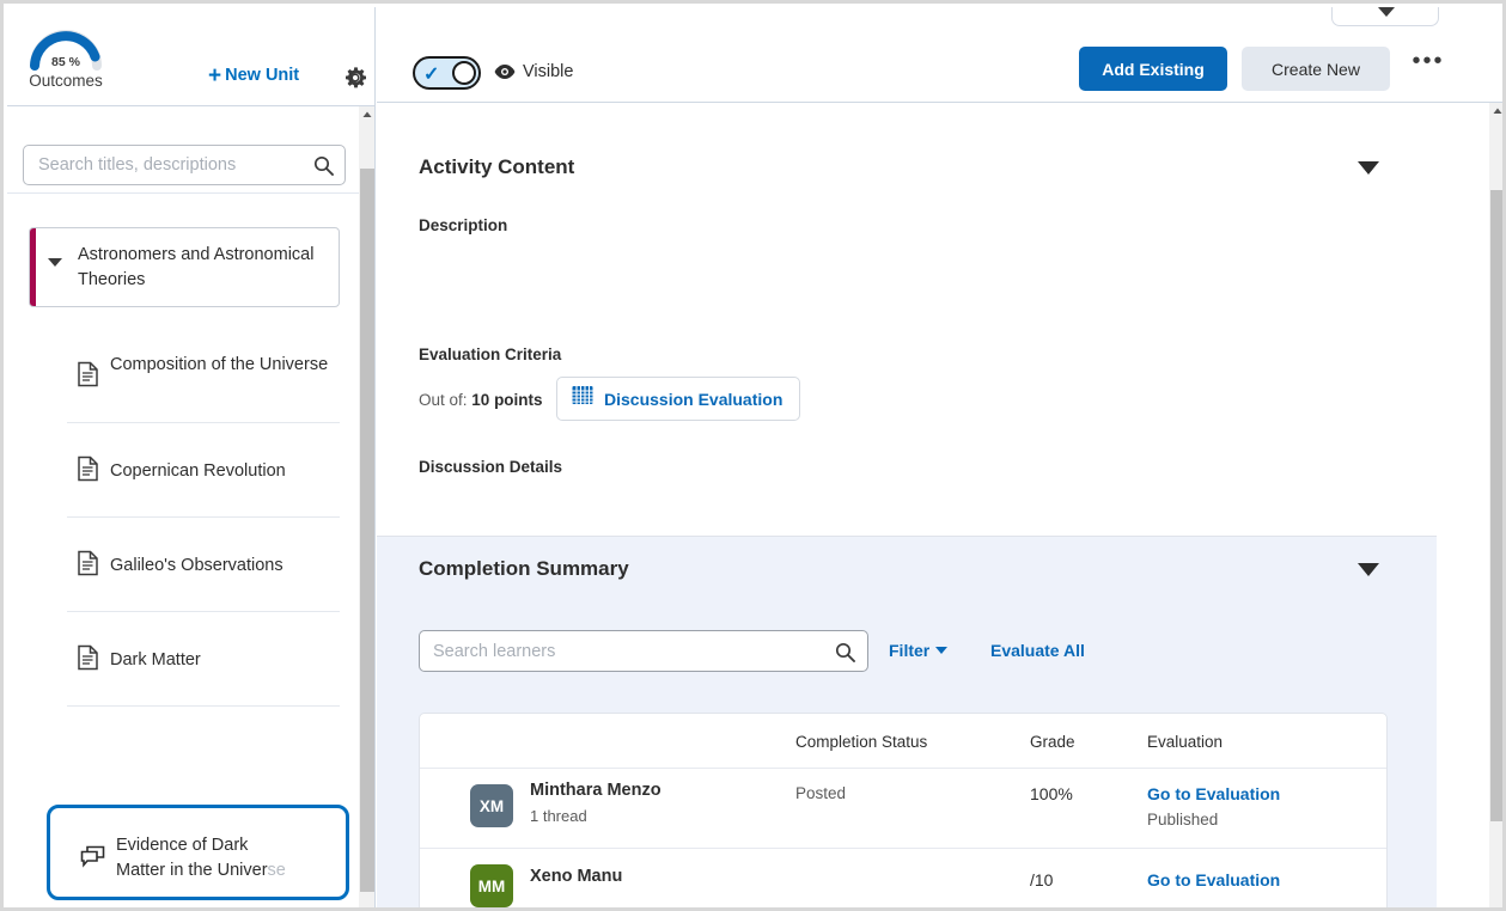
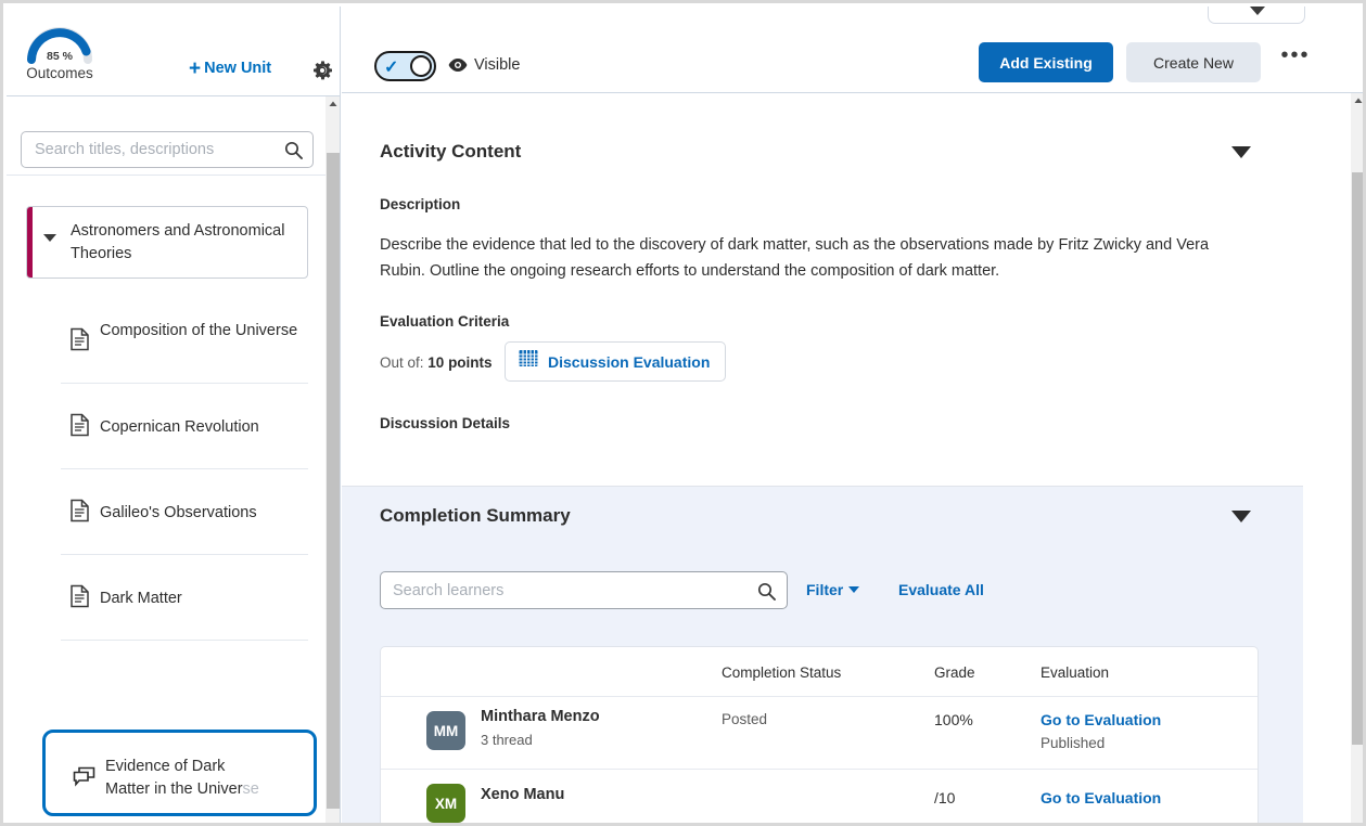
  85 %
  Outcomes
  + New Unit
  Search titles, descriptions
  Astronomers and Astronomical Theories
  Composition of the Universe
  Copernican Revolution
  Galileo's Observations
  Dark Matter
  Evidence of Dark
  Matter in the Universe
  ✓
  Visible
  Add Existing
  Create New
  •••
  Activity Content
  Description
+ Describe the evidence that led to the discovery of dark matter, such as the observations made by Fritz Zwicky and Vera Rubin. Outline the ongoing research efforts to understand the composition of dark matter.
  Evaluation Criteria
  Out of: 10 points
  Discussion Evaluation
  Discussion Details
  Completion Summary
  Search learners
  Filter
  Evaluate All
  Completion Status
  Grade
  Evaluation
- XM
+ MM
  Minthara Menzo
- 1 thread
+ 3 thread
  Posted
  100%
  Go to Evaluation
  Published
- MM
+ XM
  Xeno Manu
  /10
  Go to Evaluation
